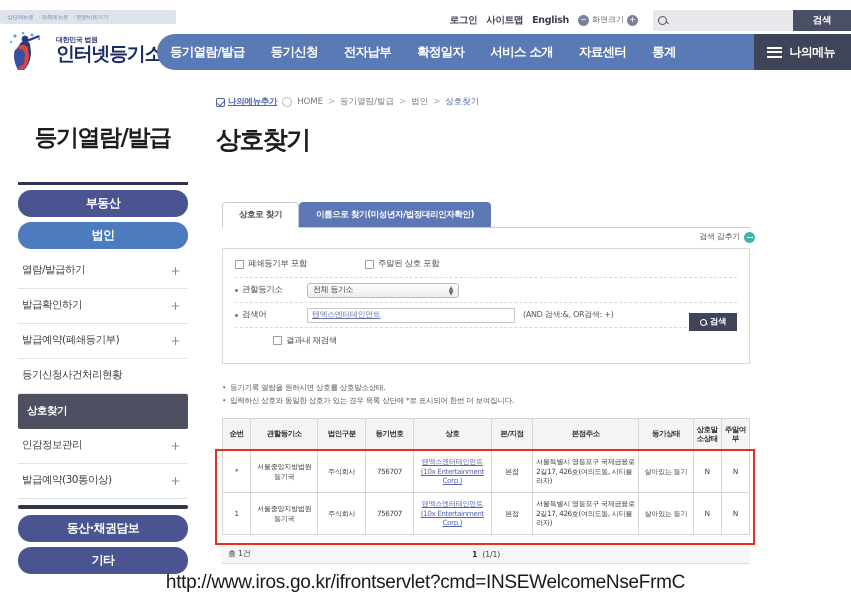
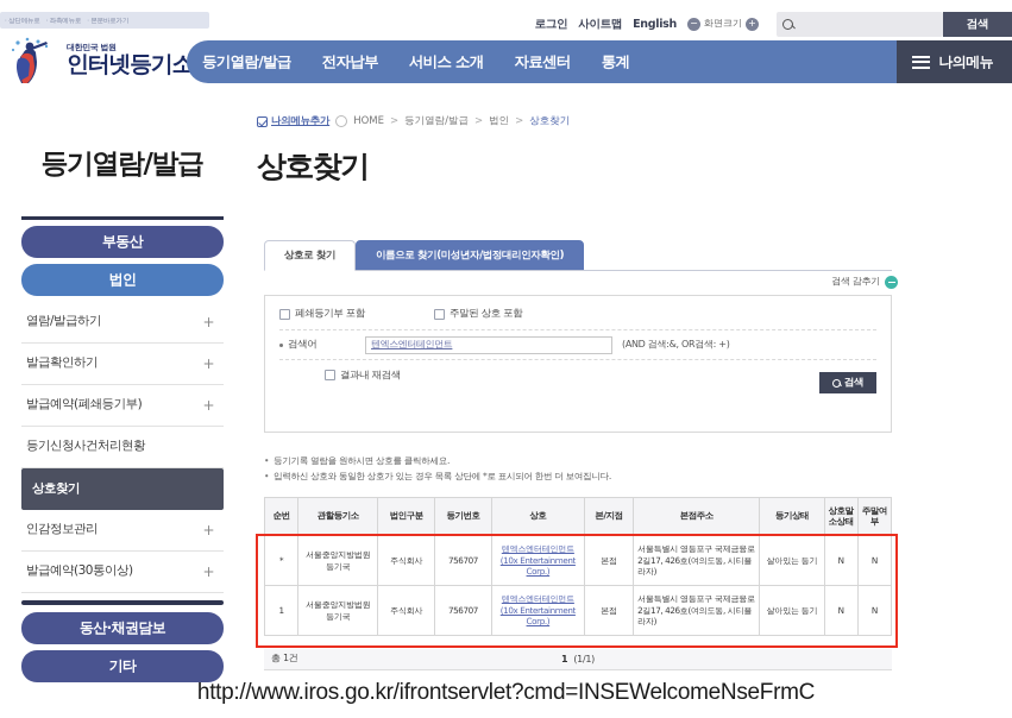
  로그인
  사이트맵
  English
  −
  화면크기
  +
  검색
  대한민국 법원
  인터넷등기소
  등기열람/발급
- 등기신청
  전자납부
- 확정일자
  서비스 소개
  자료센터
  통계
  나의메뉴
  나의메뉴추가
  HOME
  >
  등기열람/발급
  >
  법인
  >
  상호찾기
  등기열람/발급
  부동산
  법인
  열람/발급하기
  +
  발급확인하기
  +
  발급예약(폐쇄등기부)
  +
  등기신청사건처리현황
  상호찾기
  인감정보관리
  +
  발급예약(30통이상)
  +
  동산·채권담보
  기타
  상호찾기
  상호로 찾기
  이름으로 찾기(미성년자/법정대리인자확인)
  검색 감추기
  폐쇄등기부 포함
  주말된 상호 포함
- 관할등기소
- 전체 등기소
  검색어
  텐엑스엔터테인먼트
  (AND 검색:&, OR검색: +)
  결과내 재검색
  검색
  •
- 등기기록 열람을 원하시면 상호를 상호말소상태.
+ 등기기록 열람을 원하시면 상호를 클릭하세요.
  •
  입력하신 상호와 동일한 상호가 있는 경우 목록 상단에 *로 표시되어 한번 더 보여집니다.
  순번	관할등기소	법인구분	등기번호	상호	본/지점	본점주소	등기상태	상호말소상태	주말여부
  *	서울중앙지방법원 등기국	주식회사	756707	텐엑스엔터테인먼트 (10x Entertainment Corp.)	본점	서울특별시 영등포구 국제금융로2길17, 426호(여의도동, 시티플라자)	살아있는 등기	N	N
  1	서울중앙지방법원 등기국	주식회사	756707	텐엑스엔터테인먼트 (10x Entertainment Corp.)	본점	서울특별시 영등포구 국제금융로2길17, 426호(여의도동, 시티플라자)	살아있는 등기	N	N
  총 1건
  1
  (1/1)
  http://www.iros.go.kr/ifrontservlet?cmd=INSEWelcomeNseFrmC
